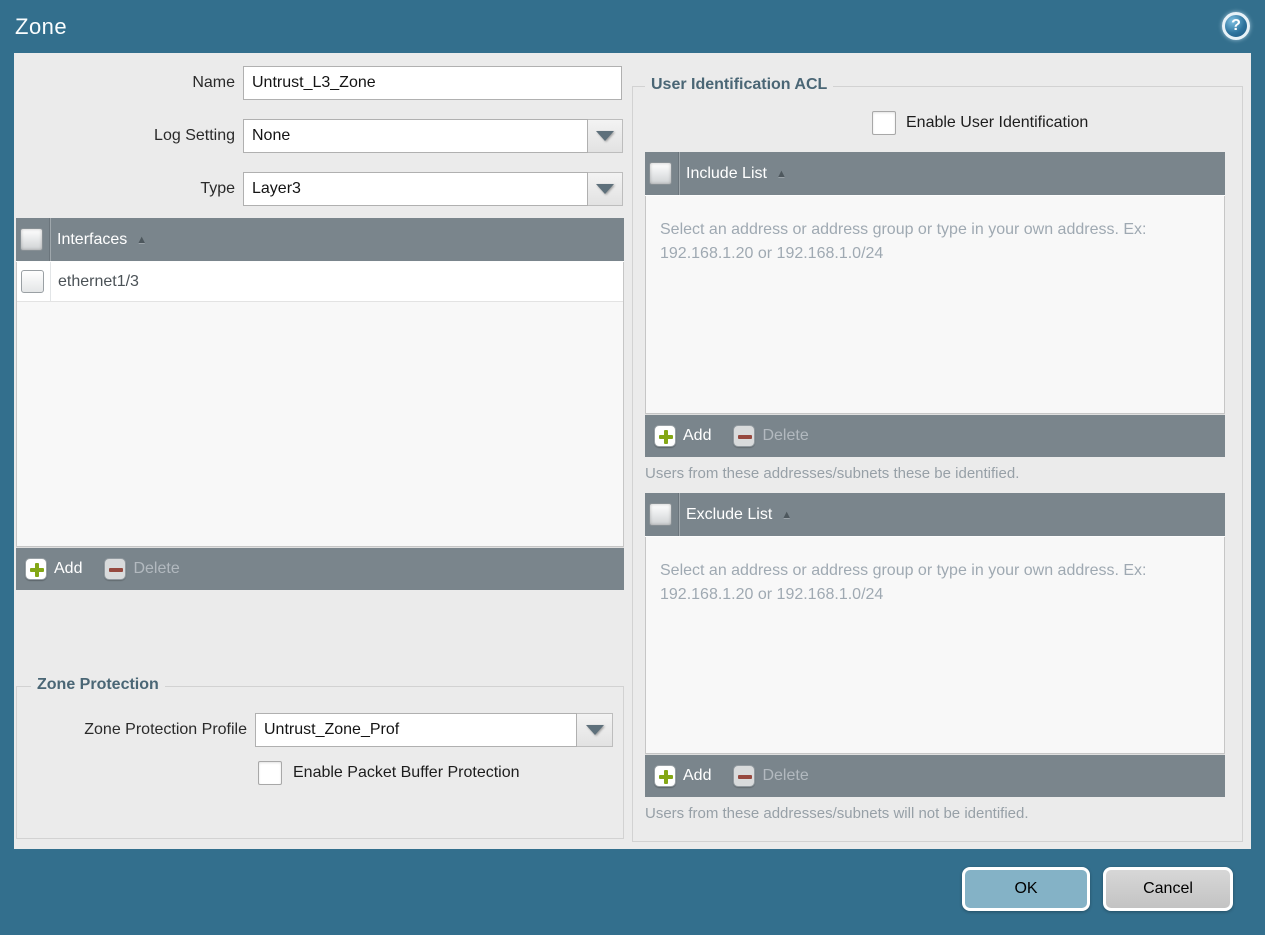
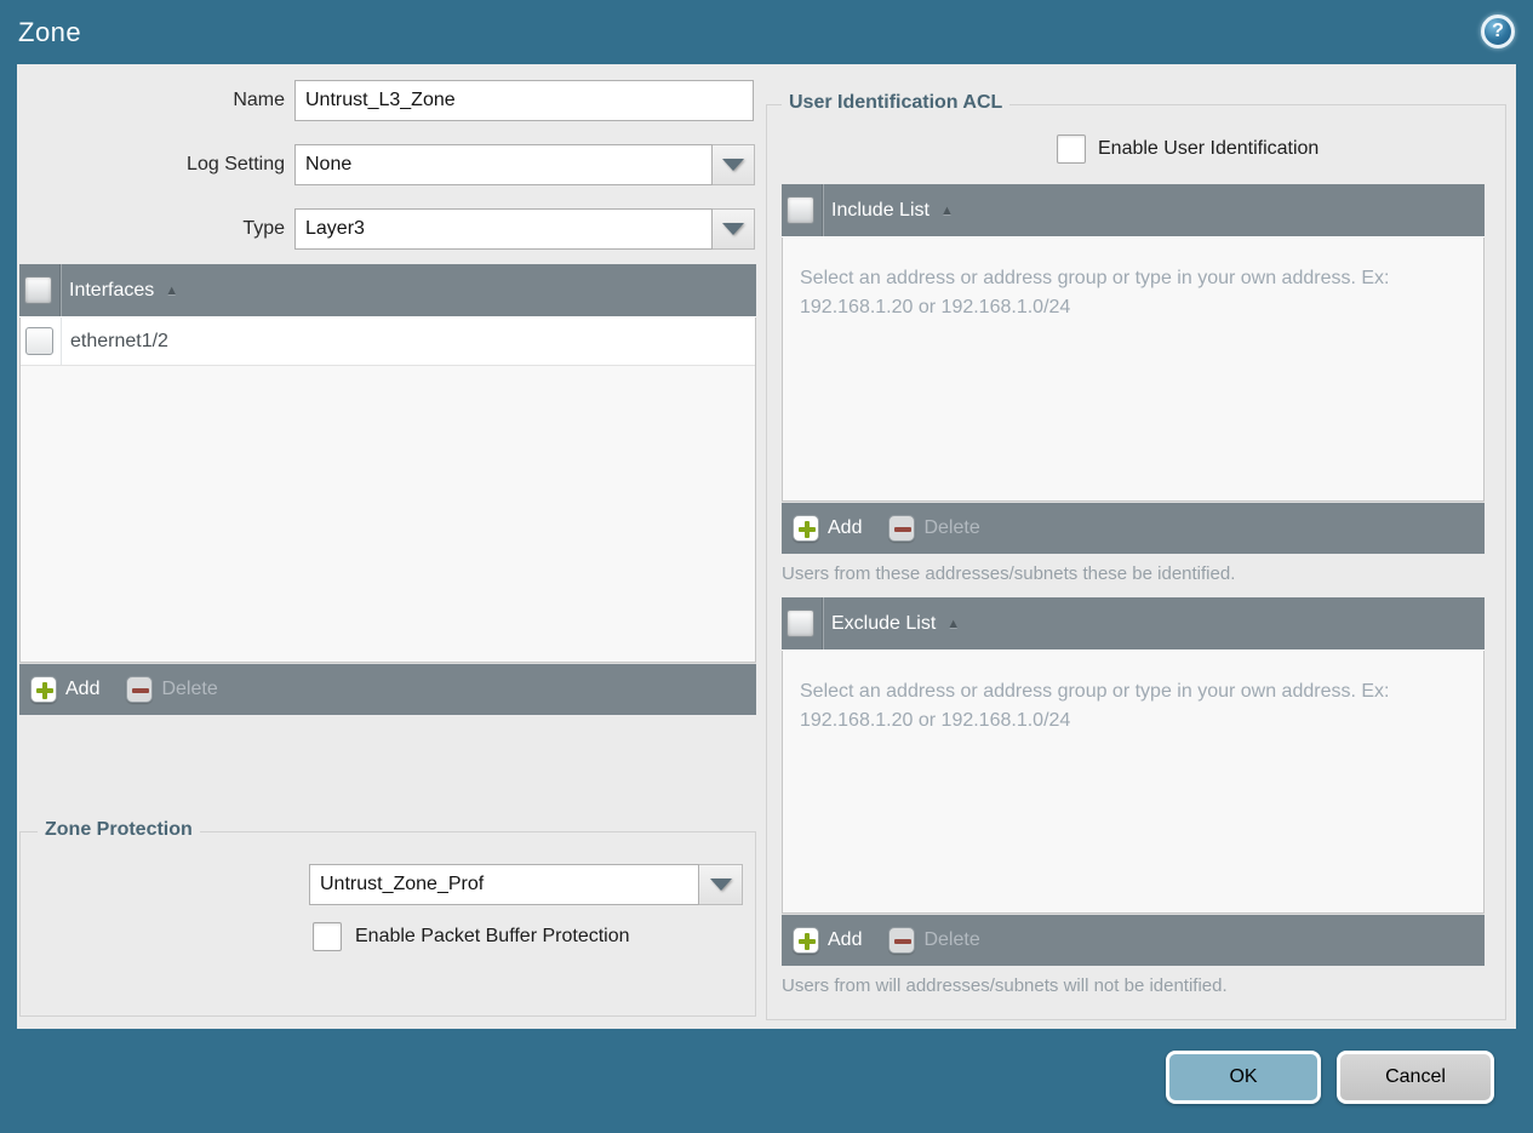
  Zone
  ?
  Name
  Untrust_L3_Zone
  Log Setting
  None
  Type
  Layer3
  Interfaces
  ▲
- ethernet1/3
+ ethernet1/2
  Add
  Delete
  Zone Protection
- Zone Protection Profile
  Untrust_Zone_Prof
  Enable Packet Buffer Protection
  User Identification ACL
  Enable User Identification
  Include List
  ▲
  Select an address or address group or type in your own address. Ex: 192.168.1.20 or 192.168.1.0/24
  Add
  Delete
  Users from these addresses/subnets these be identified.
  Exclude List
  ▲
  Select an address or address group or type in your own address. Ex: 192.168.1.20 or 192.168.1.0/24
  Add
  Delete
- Users from these addresses/subnets will not be identified.
+ Users from will addresses/subnets will not be identified.
  OK
  Cancel
